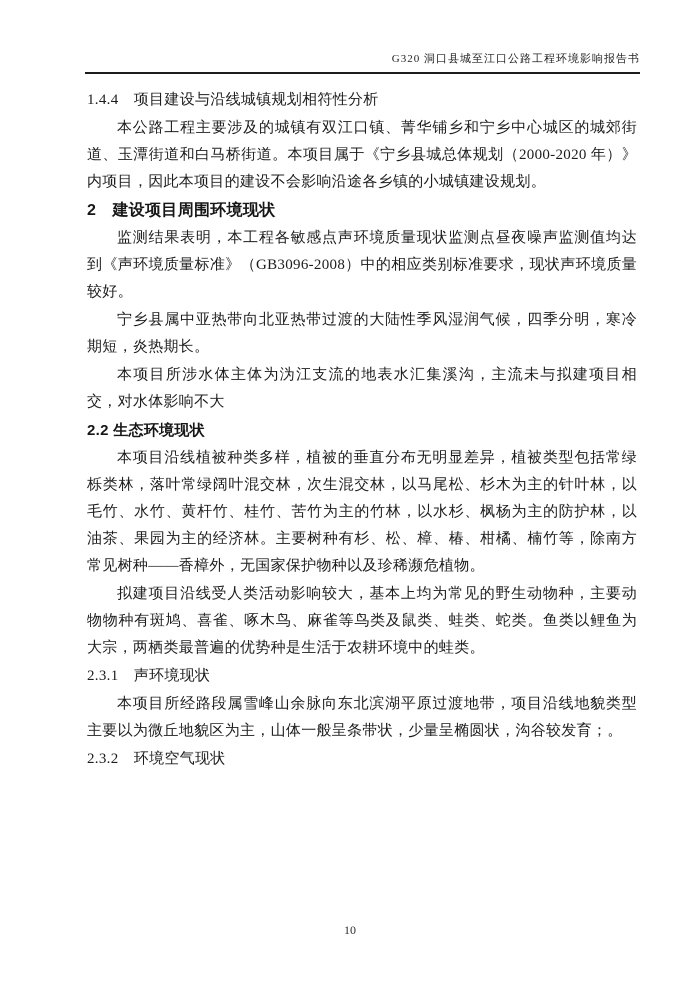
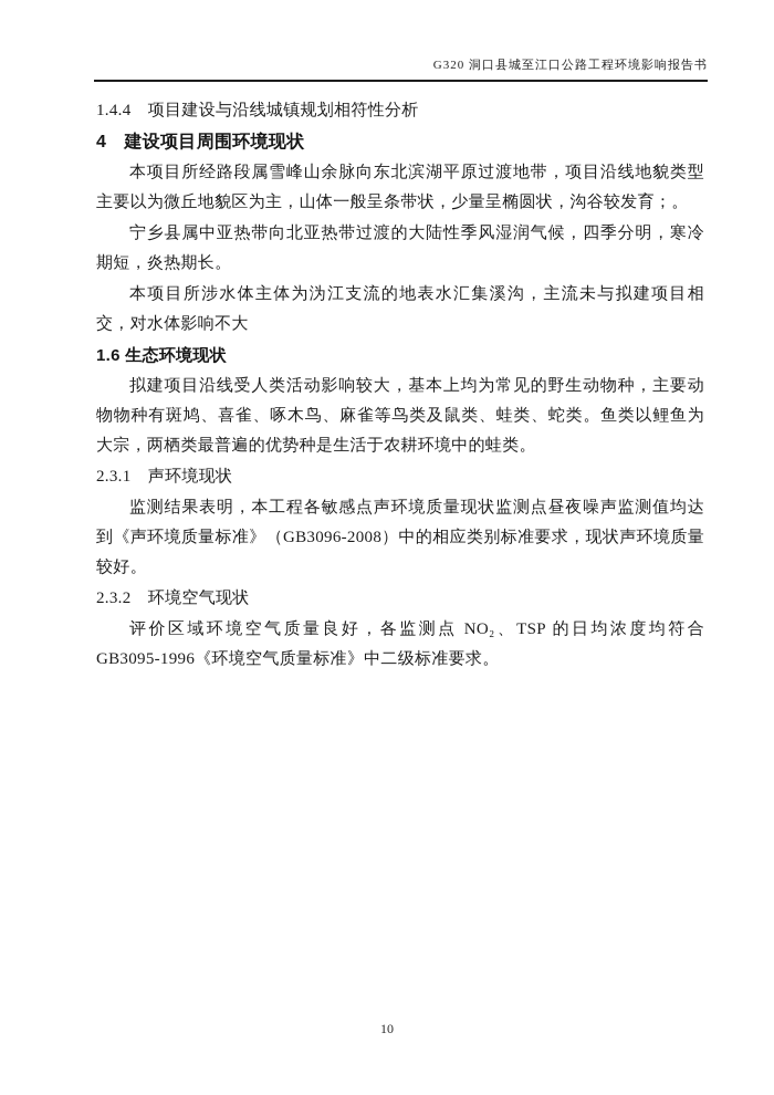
  G320 洞口县城至江口公路工程环境影响报告书
  1.4.4 项目建设与沿线城镇规划相符性分析
- 本公路工程主要涉及的城镇有双江口镇、菁华铺乡和宁乡中心城区的城郊街道、玉潭街道和白马桥街道。本项目属于《宁乡县城总体规划（2000-2020 年）》内项目，因此本项目的建设不会影响沿途各乡镇的小城镇建设规划。
- 2 建设项目周围环境现状
+ 4 建设项目周围环境现状
- 监测结果表明，本工程各敏感点声环境质量现状监测点昼夜噪声监测值均达到《声环境质量标准》（GB3096-2008）中的相应类别标准要求，现状声环境质量较好。
+ 本项目所经路段属雪峰山余脉向东北滨湖平原过渡地带，项目沿线地貌类型主要以为微丘地貌区为主，山体一般呈条带状，少量呈椭圆状，沟谷较发育；。
  宁乡县属中亚热带向北亚热带过渡的大陆性季风湿润气候，四季分明，寒冷期短，炎热期长。
  本项目所涉水体主体为沩江支流的地表水汇集溪沟，主流未与拟建项目相交，对水体影响不大
- 2.2 生态环境现状
+ 1.6 生态环境现状
- 本项目沿线植被种类多样，植被的垂直分布无明显差异，植被类型包括常绿栎类林，落叶常绿阔叶混交林，次生混交林，以马尾松、杉木为主的针叶林，以毛竹、水竹、黄杆竹、桂竹、苦竹为主的竹林，以水杉、枫杨为主的防护林，以油茶、果园为主的经济林。主要树种有杉、松、樟、椿、柑橘、楠竹等，除南方常见树种——香樟外，无国家保护物种以及珍稀濒危植物。
  拟建项目沿线受人类活动影响较大，基本上均为常见的野生动物种，主要动物物种有斑鸠、喜雀、啄木鸟、麻雀等鸟类及鼠类、蛙类、蛇类。鱼类以鲤鱼为大宗，两栖类最普遍的优势种是生活于农耕环境中的蛙类。
  2.3.1 声环境现状
- 本项目所经路段属雪峰山余脉向东北滨湖平原过渡地带，项目沿线地貌类型主要以为微丘地貌区为主，山体一般呈条带状，少量呈椭圆状，沟谷较发育；。
+ 监测结果表明，本工程各敏感点声环境质量现状监测点昼夜噪声监测值均达到《声环境质量标准》（GB3096-2008）中的相应类别标准要求，现状声环境质量较好。
  2.3.2 环境空气现状
+ 评价区域环境空气质量良好，各监测点 NO₂、TSP 的日均浓度均符合 GB3095-1996《环境空气质量标准》中二级标准要求。
  10
